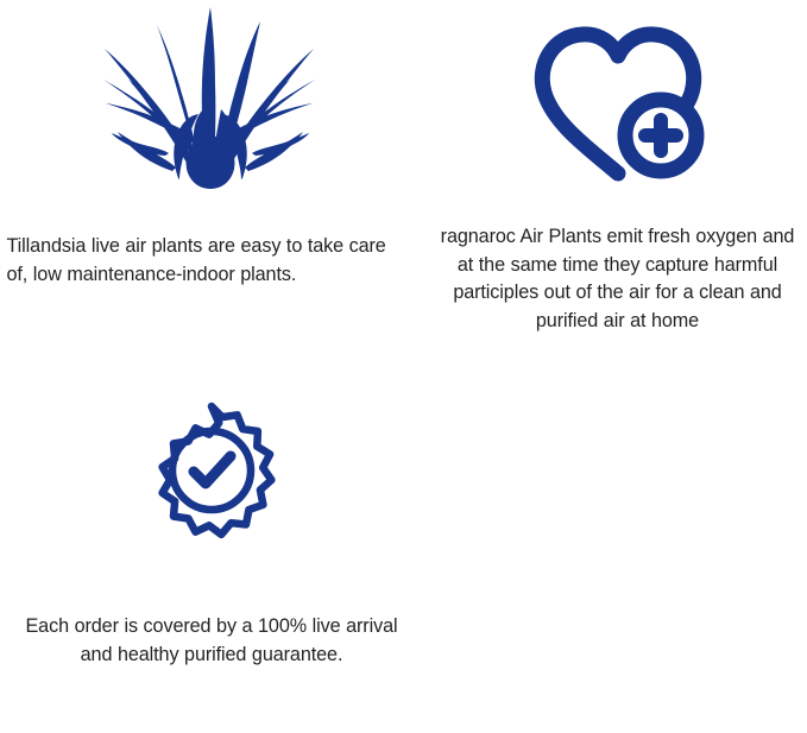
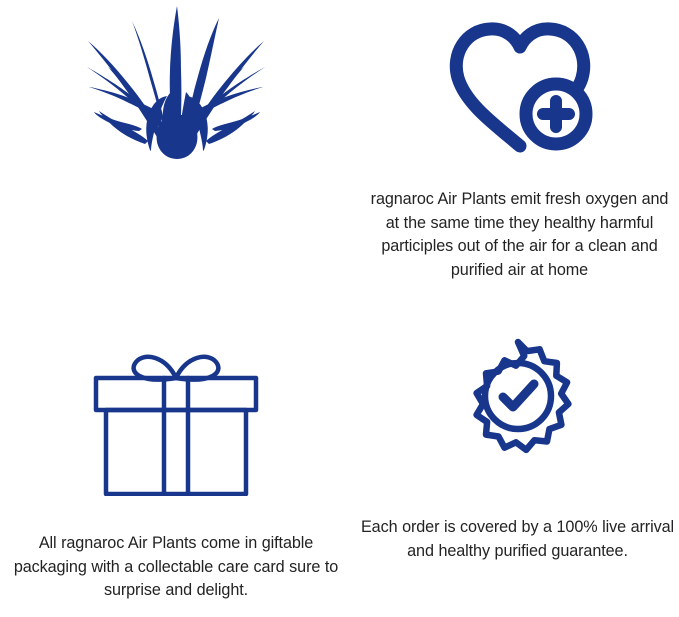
- Tillandsia live air plants are easy to take care of, low maintenance-indoor plants.
- ragnaroc Air Plants emit fresh oxygen and at the same time they capture harmful participles out of the air for a clean and purified air at home
+ ragnaroc Air Plants emit fresh oxygen and at the same time they healthy harmful participles out of the air for a clean and purified air at home
+ All ragnaroc Air Plants come in giftable packaging with a collectable care card sure to surprise and delight.
  Each order is covered by a 100% live arrival and healthy purified guarantee.
